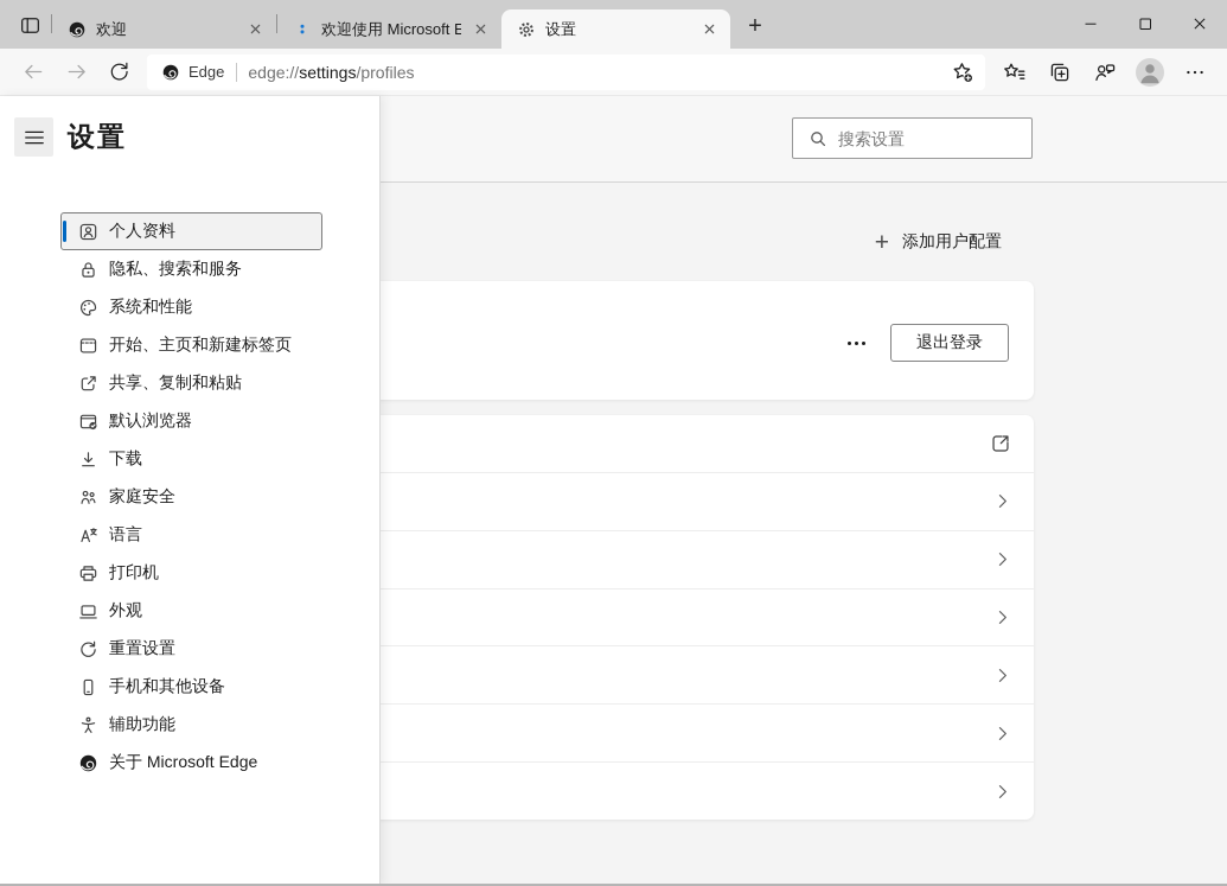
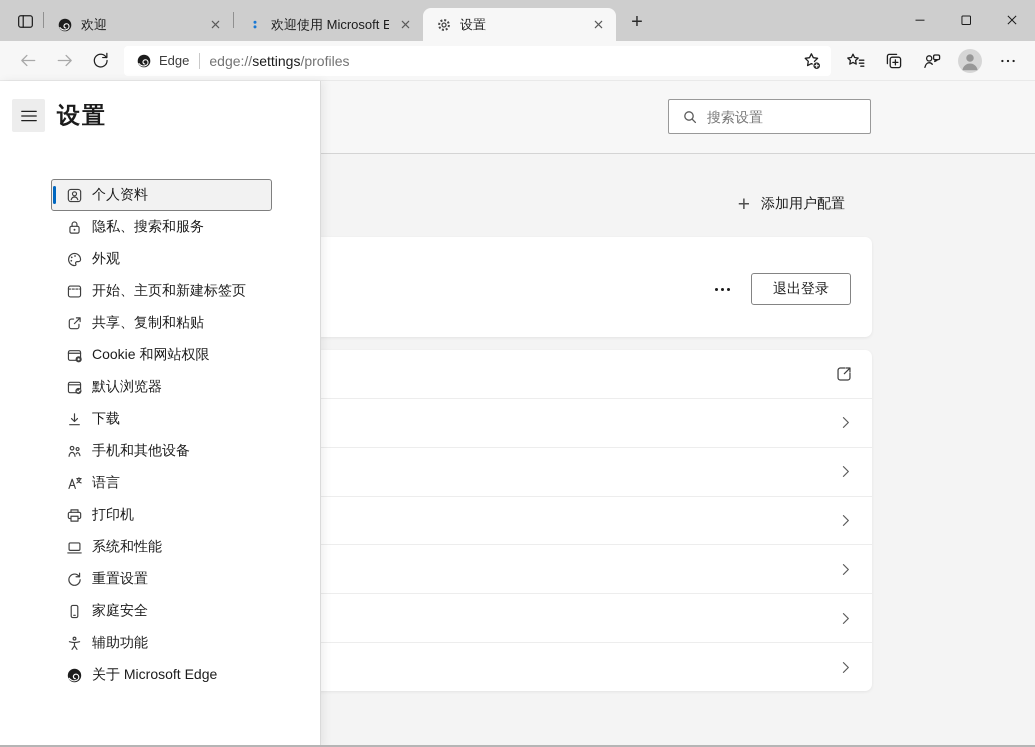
  欢迎
  欢迎使用 Microsoft E
  设置
  +
  Edge
  edge://settings/profiles
  搜索设置
  +
  添加用户配置
  退出登录
  设置
  个人资料
  隐私、搜索和服务
- 系统和性能
+ 外观
  开始、主页和新建标签页
  共享、复制和粘贴
+ Cookie 和网站权限
  默认浏览器
  下载
- 家庭安全
+ 手机和其他设备
  语言
  打印机
- 外观
+ 系统和性能
  重置设置
- 手机和其他设备
+ 家庭安全
  辅助功能
  关于 Microsoft Edge
